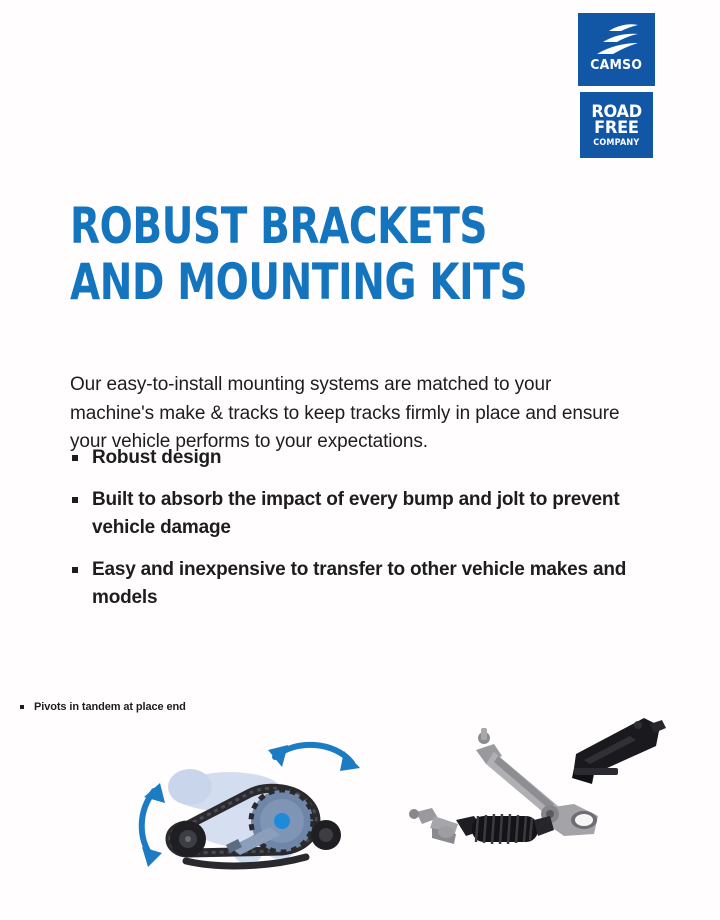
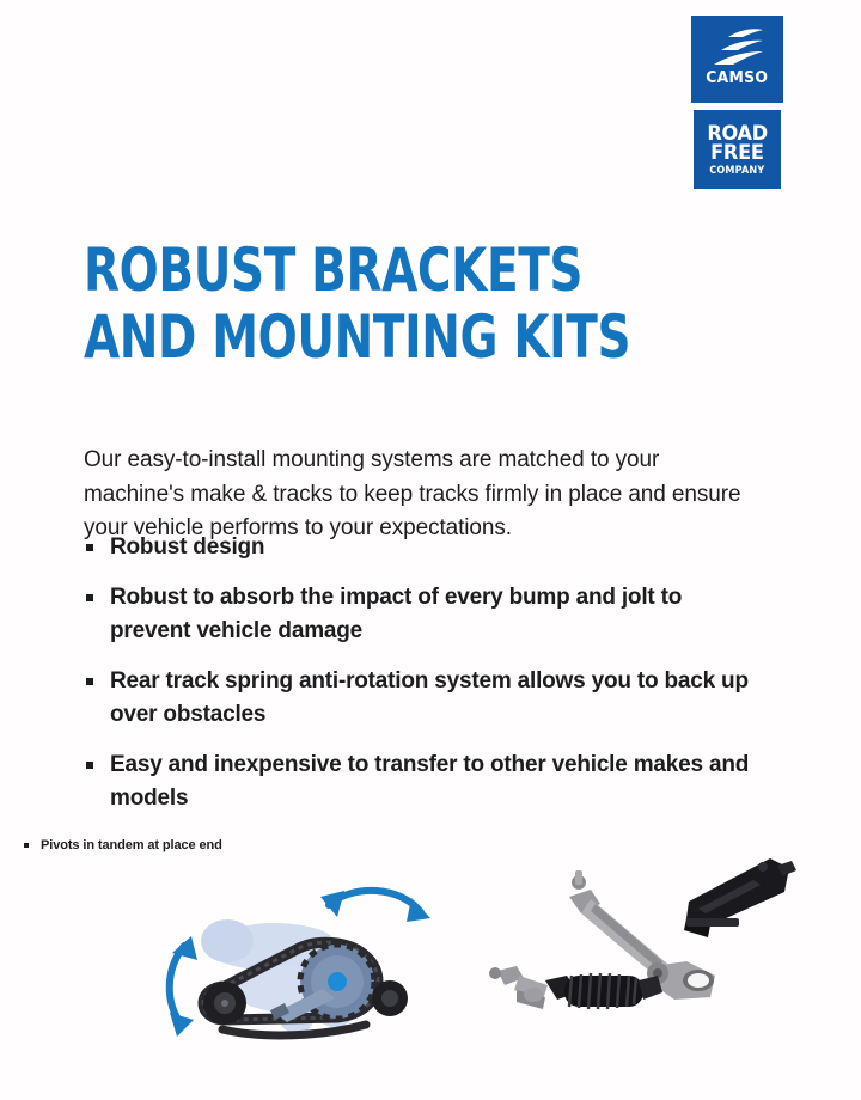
  CAMSO
  ROAD
  FREE
  COMPANY
  ROBUST BRACKETS
  AND MOUNTING KITS
  Our easy-to-install mounting systems are matched to your machine's make & tracks to keep tracks firmly in place and ensure your vehicle performs to your expectations.
  Robust design
- Built to absorb the impact of every bump and jolt to prevent vehicle damage
+ Robust to absorb the impact of every bump and jolt to prevent vehicle damage
+ Rear track spring anti-rotation system allows you to back up over obstacles
  Easy and inexpensive to transfer to other vehicle makes and models
  Pivots in tandem at place end
